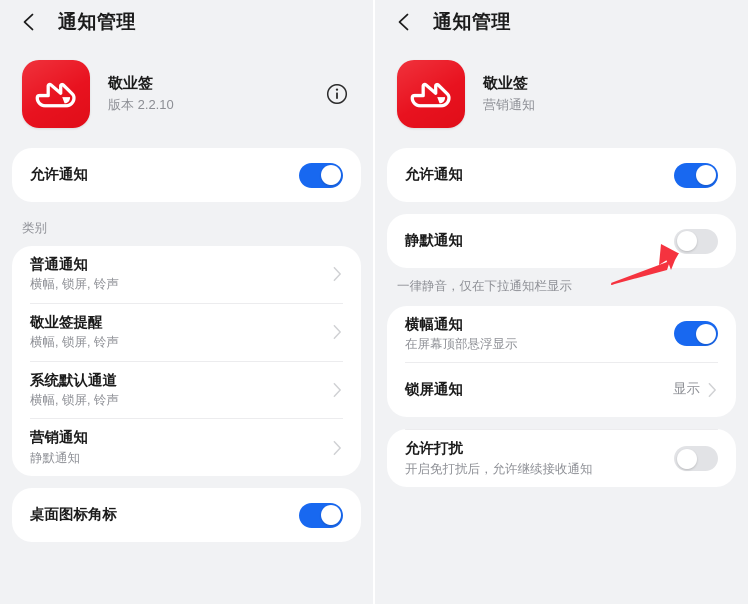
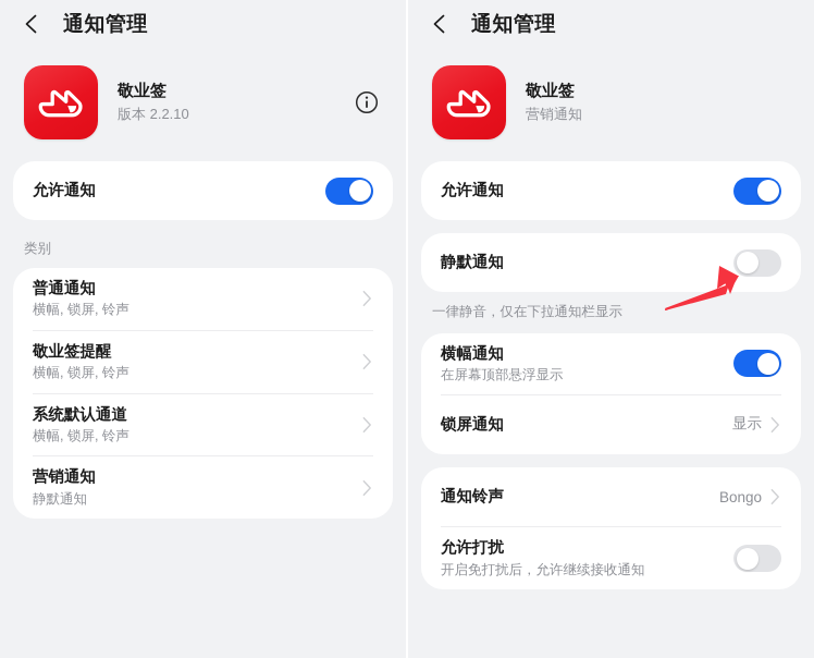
  通知管理
  敬业签
  版本 2.2.10
  允许通知
  类别
  普通通知
  横幅, 锁屏, 铃声
  敬业签提醒
  横幅, 锁屏, 铃声
  系统默认通道
  横幅, 锁屏, 铃声
  营销通知
  静默通知
- 桌面图标角标
  通知管理
  敬业签
  营销通知
  允许通知
  静默通知
  一律静音，仅在下拉通知栏显示
  横幅通知
  在屏幕顶部悬浮显示
  锁屏通知
  显示
+ 通知铃声
+ Bongo
  允许打扰
  开启免打扰后，允许继续接收通知
